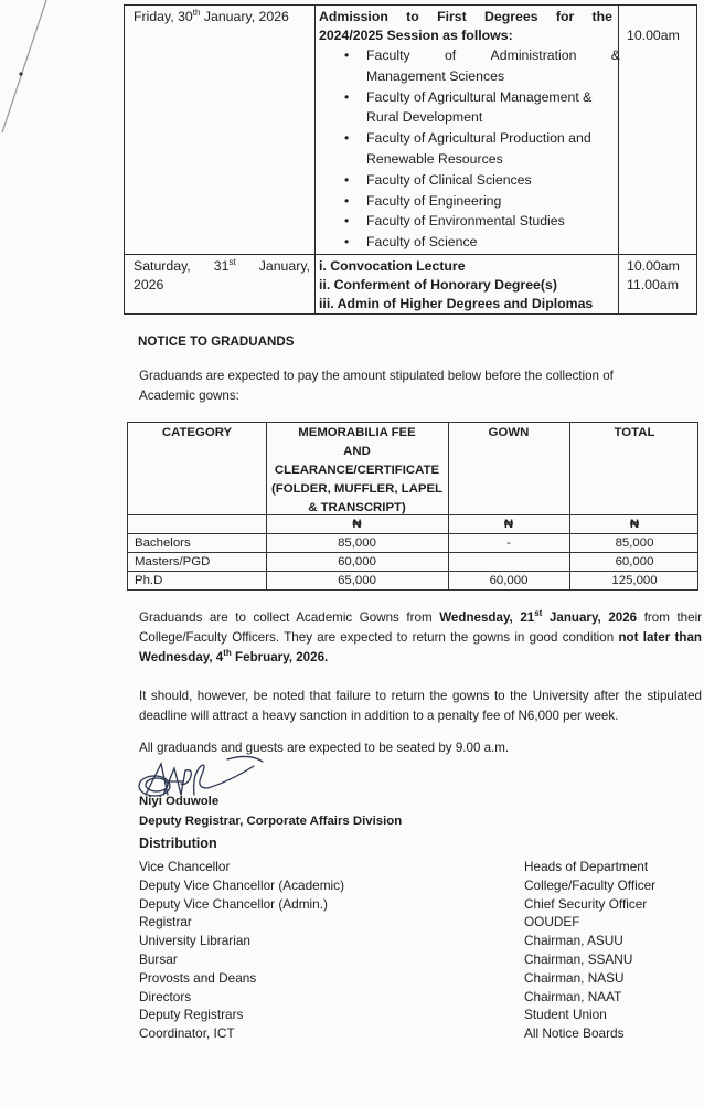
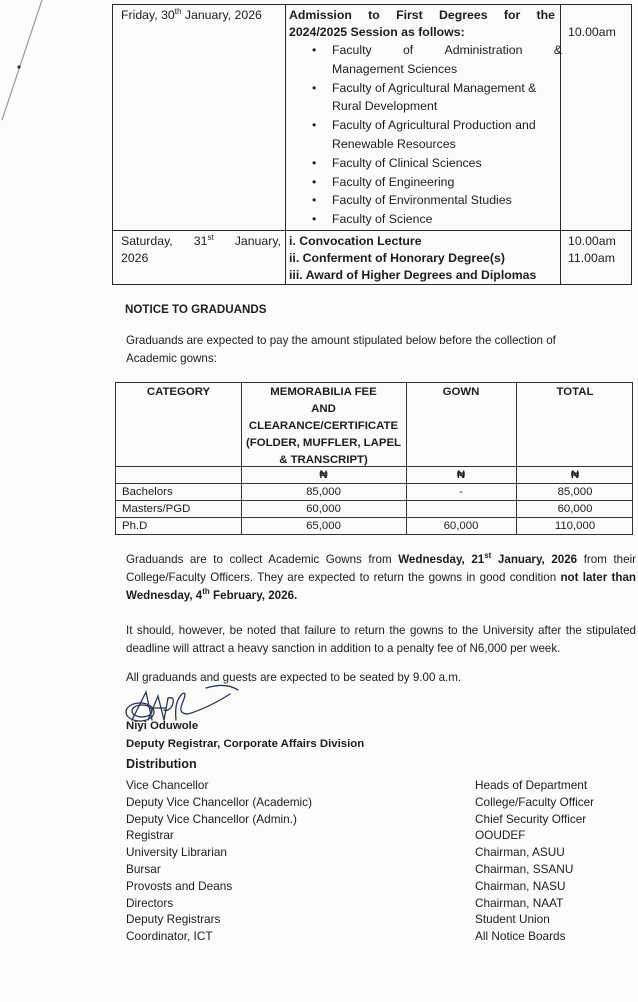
  Friday, 30th January, 2026
  Admission to First Degrees for the
  2024/2025 Session as follows:
  10.00am
  Faculty of Administration &
  Management Sciences
  Faculty of Agricultural Management & Rural Development
  Faculty of Agricultural Production and Renewable Resources
  Faculty of Clinical Sciences
  Faculty of Engineering
  Faculty of Environmental Studies
  Faculty of Science
  Saturday,
  31st
  January,
  2026
  i. Convocation Lecture
  ii. Conferment of Honorary Degree(s)
- iii. Admin of Higher Degrees and Diplomas
+ iii. Award of Higher Degrees and Diplomas
  10.00am
  11.00am
  NOTICE TO GRADUANDS
  Graduands are expected to pay the amount stipulated below before the collection of
  Academic gowns:
  CATEGORY
  MEMORABILIA FEE
  AND
  CLEARANCE/CERTIFICATE
  (FOLDER, MUFFLER, LAPEL
  & TRANSCRIPT)
  GOWN
  TOTAL
  ₦
  ₦
  ₦
  Bachelors
  85,000
  -
  85,000
  Masters/PGD
  60,000
  60,000
  Ph.D
  65,000
  60,000
- 125,000
+ 110,000
  Graduands are to collect Academic Gowns from Wednesday, 21st January, 2026 from their College/Faculty Officers. They are expected to return the gowns in good condition not later than Wednesday, 4th February, 2026.
  It should, however, be noted that failure to return the gowns to the University after the stipulated deadline will attract a heavy sanction in addition to a penalty fee of N6,000 per week.
  All graduands and guests are expected to be seated by 9.00 a.m.
  Niyi Oduwole
  Deputy Registrar, Corporate Affairs Division
  Distribution
  Vice Chancellor
  Deputy Vice Chancellor (Academic)
  Deputy Vice Chancellor (Admin.)
  Registrar
  University Librarian
  Bursar
  Provosts and Deans
  Directors
  Deputy Registrars
  Coordinator, ICT
  Heads of Department
  College/Faculty Officer
  Chief Security Officer
  OOUDEF
  Chairman, ASUU
  Chairman, SSANU
  Chairman, NASU
  Chairman, NAAT
  Student Union
  All Notice Boards
